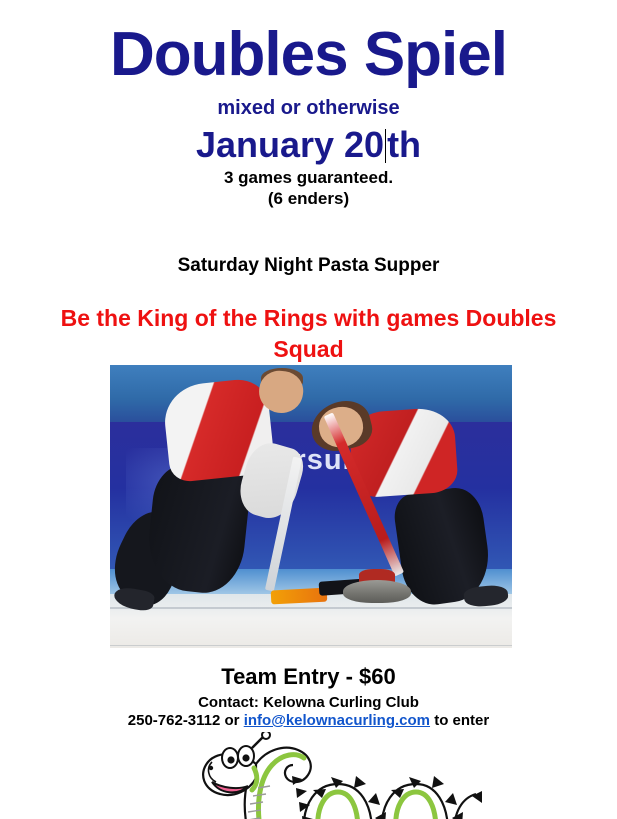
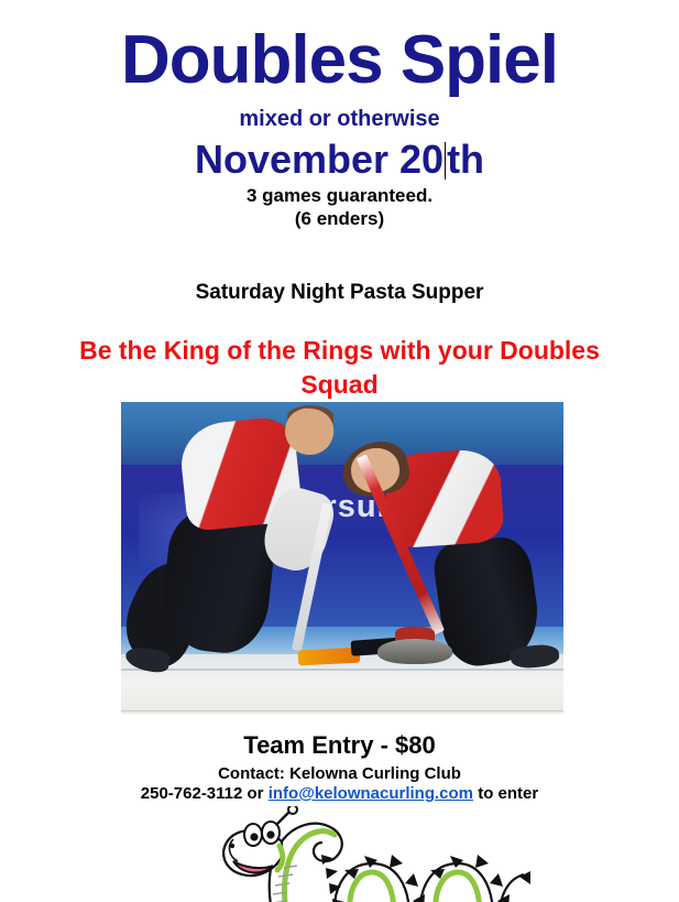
  Doubles Spiel
  mixed or otherwise
- January 20th
+ November 20th
  3 games guaranteed.
  (6 enders)
  Saturday Night Pasta Supper
- Be the King of the Rings with games Doubles Squad
+ Be the King of the Rings with your Doubles Squad
- Team Entry - $60
+ Team Entry - $80
  Contact: Kelowna Curling Club
  250-762-3112 or info@kelownacurling.com to enter
